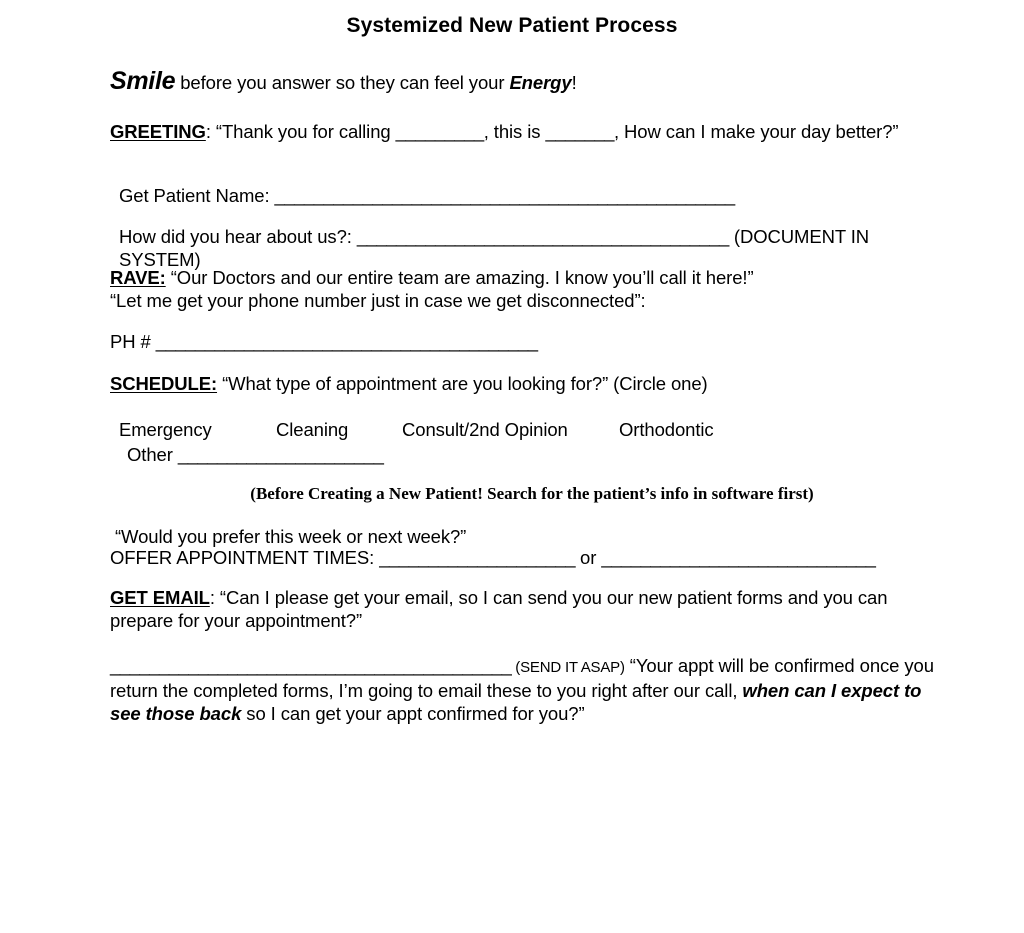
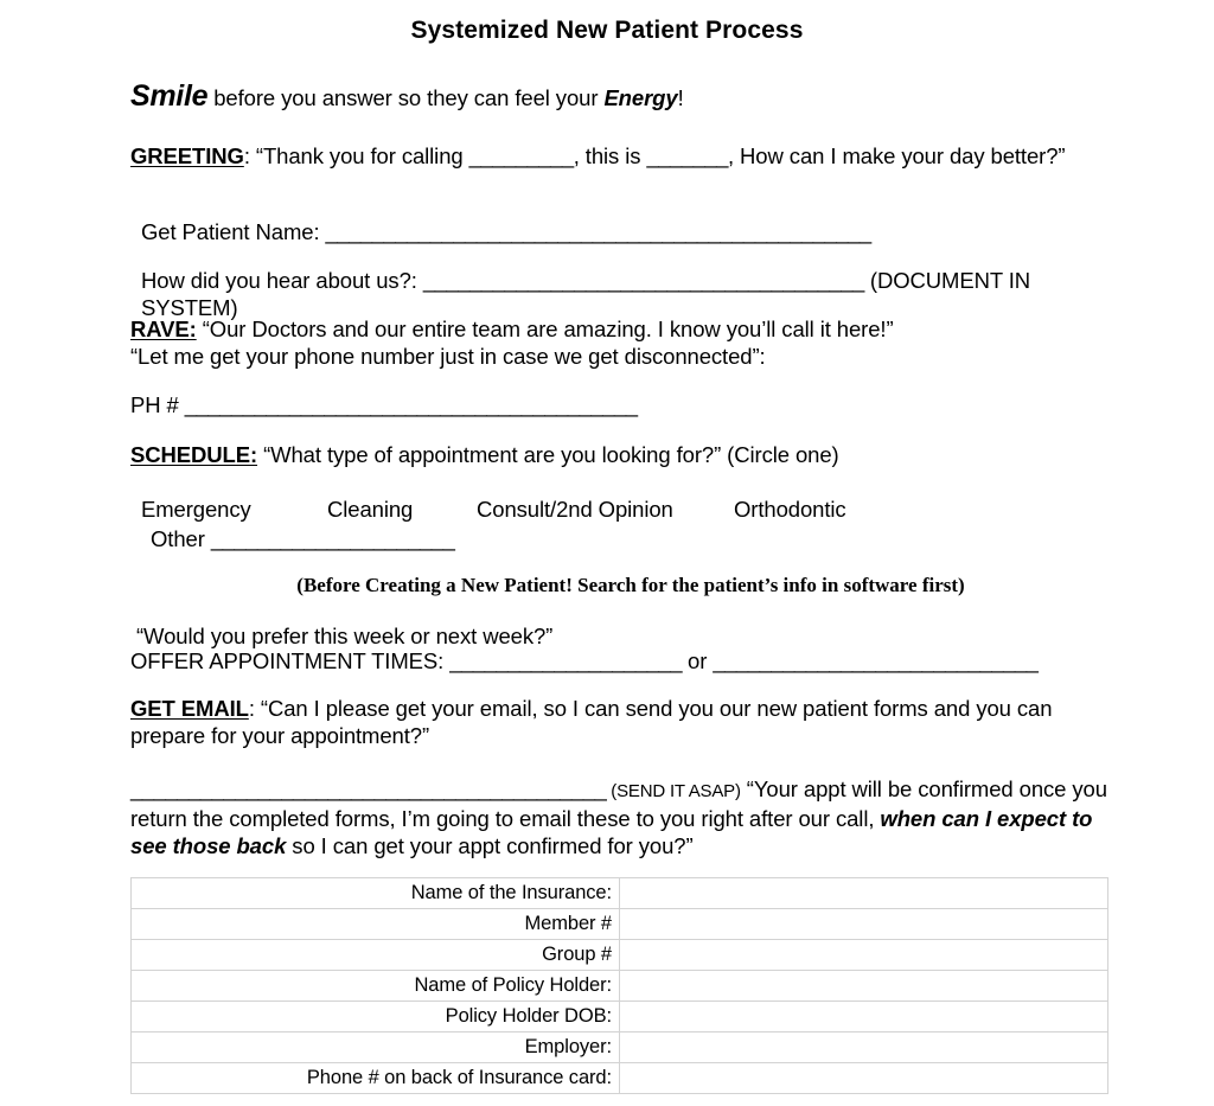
  Systemized New Patient Process
  Smile before you answer so they can feel your Energy!
  GREETING: “Thank you for calling _________, this is _______, How can I make your day better?”
  Get Patient Name: _______________________________________________
  How did you hear about us?: ______________________________________ (DOCUMENT IN SYSTEM)
  RAVE: “Our Doctors and our entire team are amazing. I know you’ll call it here!”
  “Let me get your phone number just in case we get disconnected”:
  PH # _______________________________________
  SCHEDULE: “What type of appointment are you looking for?” (Circle one)
  Emergency Cleaning Consult/2nd Opinion Orthodontic
  Other _____________________
  (Before Creating a New Patient! Search for the patient’s info in software first)
  “Would you prefer this week or next week?”
  OFFER APPOINTMENT TIMES: ____________________ or ____________________________
  GET EMAIL: “Can I please get your email, so I can send you our new patient forms and you can prepare for your appointment?”
  _________________________________________ (SEND IT ASAP) “Your appt will be confirmed once you return the completed forms, I’m going to email these to you right after our call, when can I expect to see those back so I can get your appt confirmed for you?”
+ Name of the Insurance:
+ Member #
+ Group #
+ Name of Policy Holder:
+ Policy Holder DOB:
+ Employer:
+ Phone # on back of Insurance card:
